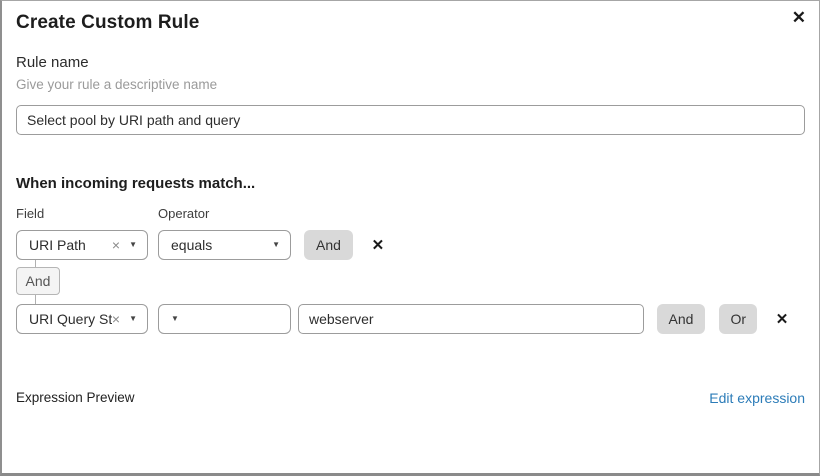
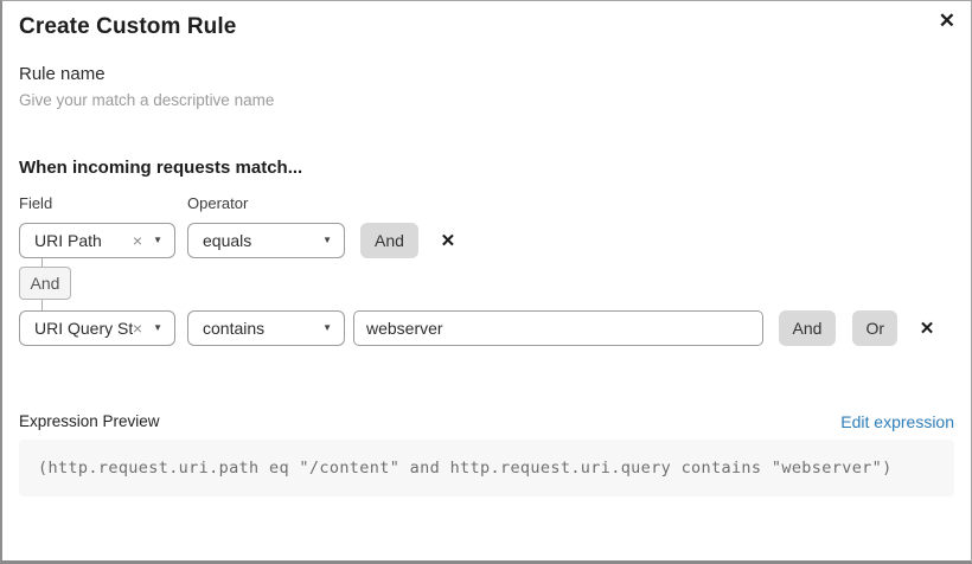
  Create Custom Rule
  ✕
  Rule name
- Give your rule a descriptive name
+ Give your match a descriptive name
- Select pool by URI path and query
  When incoming requests match...
  Field
  Operator
  URI Path
  ×
  ▼
  equals
  ▼
  And
  ✕
  And
  URI Query St
  ×
  ▼
+ contains
  ▼
  webserver
  And
  Or
  ✕
  Expression Preview
  Edit expression
+ (http.request.uri.path eq "/content" and http.request.uri.query contains "webserver")
